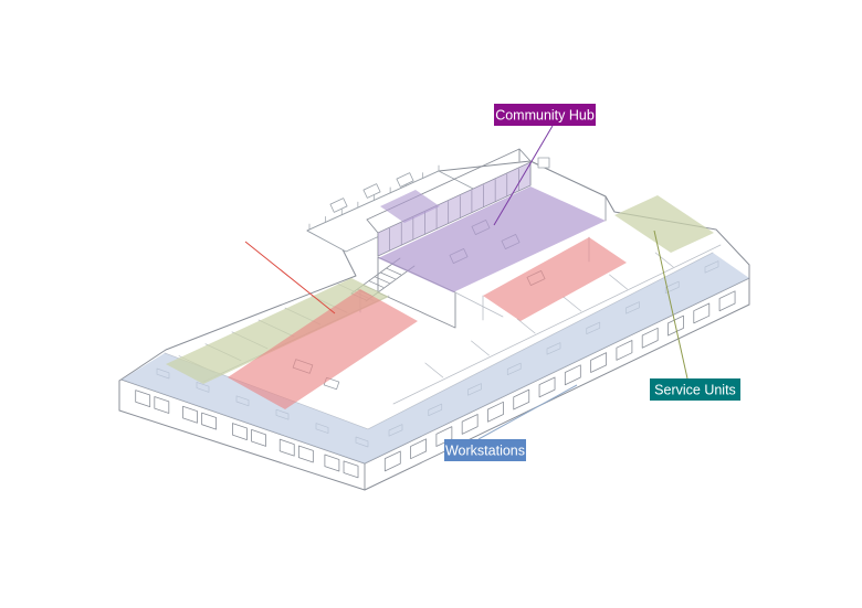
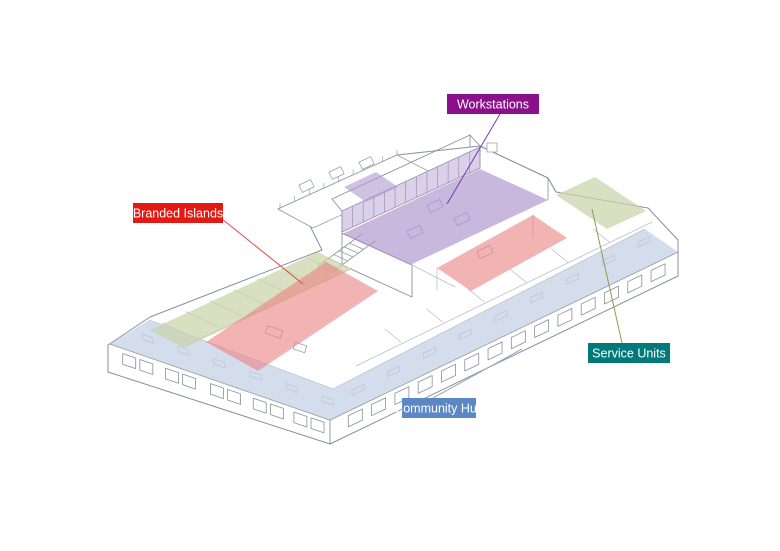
- Community Hub
+ Workstations
+ Branded Islands
  Service Units
- Workstations
+ Community Hub
